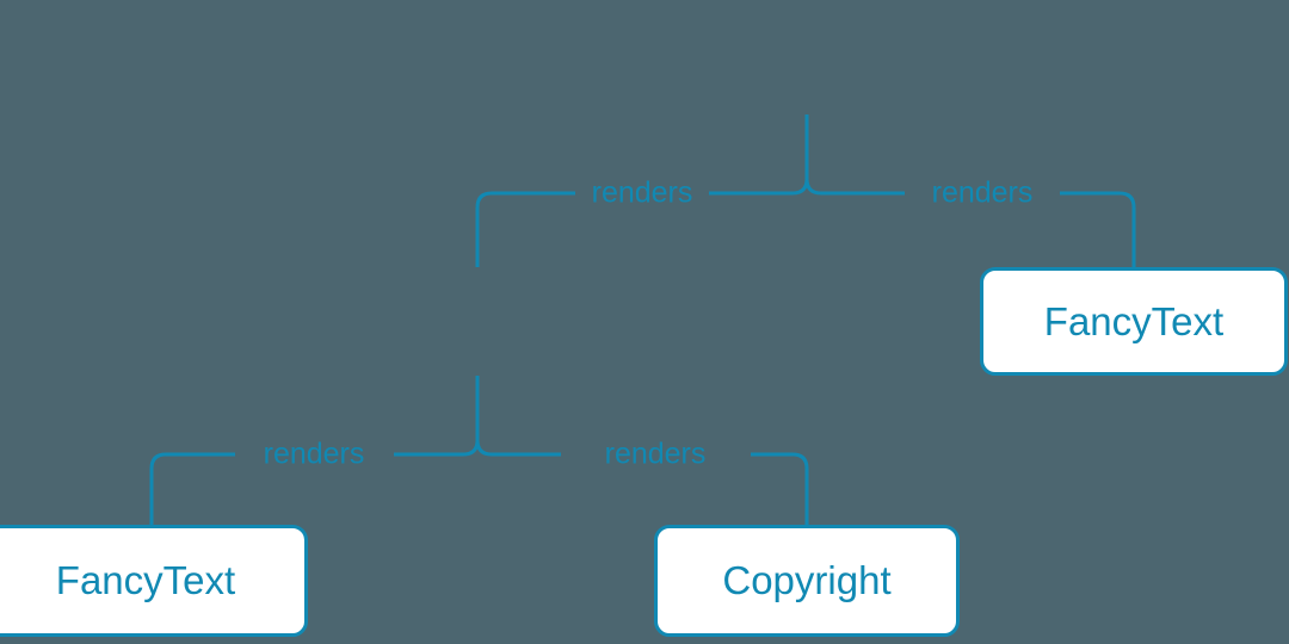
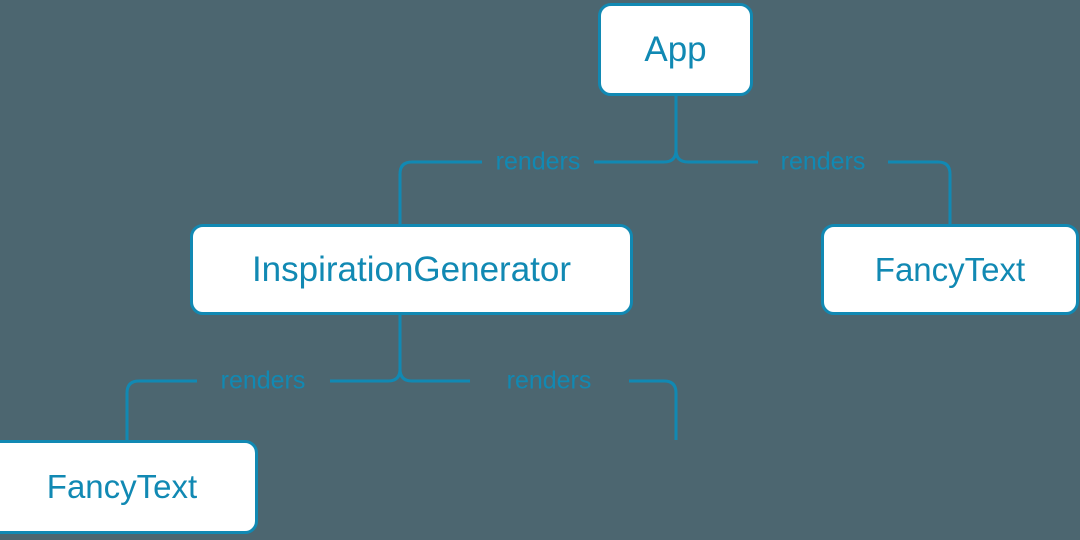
+ App
+ InspirationGenerator
  FancyText
  FancyText
- Copyright
  renders
  renders
  renders
  renders
